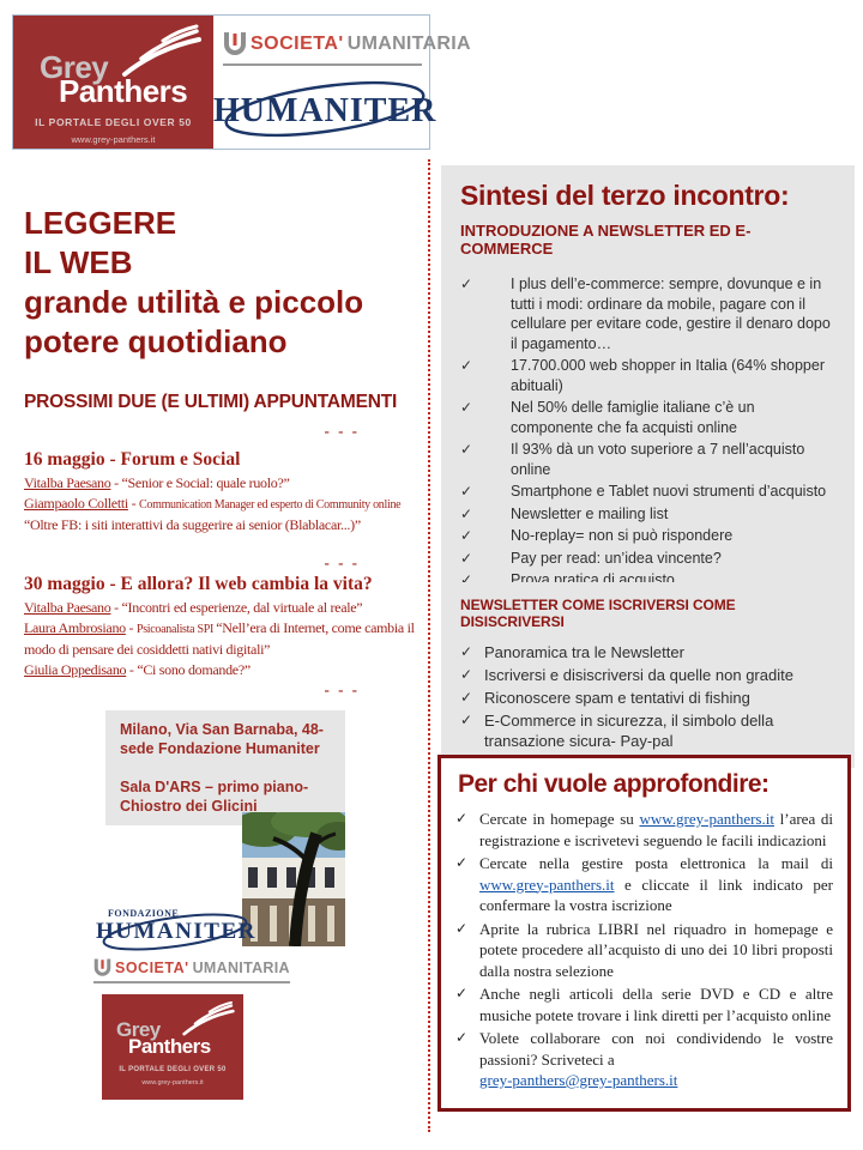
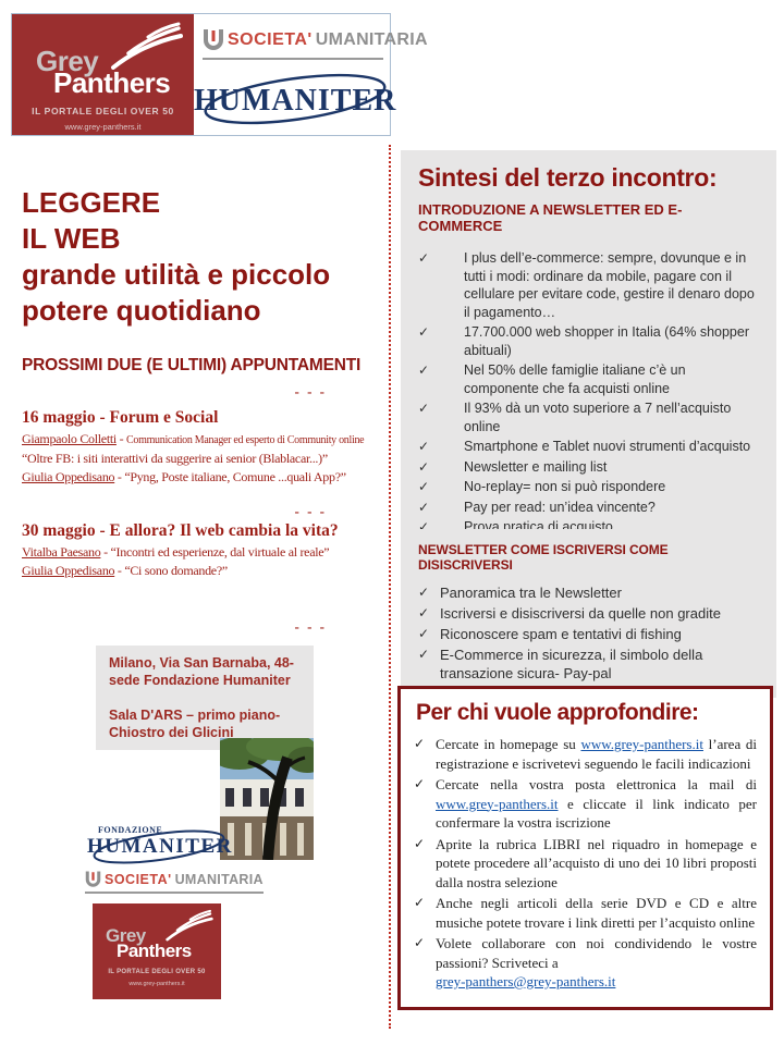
  Grey
  Panthers
  IL PORTALE DEGLI OVER 50
  www.grey-panthers.it
  SOCIETA'
  UMANITARIA
  HUMANITER
  LEGGERE
  IL WEB
  grande utilità e piccolo
  potere quotidiano
  PROSSIMI DUE (E ULTIMI) APPUNTAMENTI
  - - -
  16 maggio - Forum e Social
- Vitalba Paesano - “Senior e Social: quale ruolo?”
  Giampaolo Colletti - Communication Manager ed esperto di Community online
  “Oltre FB: i siti interattivi da suggerire ai senior (Blablacar...)”
+ Giulia Oppedisano - “Pyng, Poste italiane, Comune ...quali App?”
  - - -
  30 maggio - E allora? Il web cambia la vita?
  Vitalba Paesano - “Incontri ed esperienze, dal virtuale al reale”
- Laura Ambrosiano - Psicoanalista SPI “Nell’era di Internet, come cambia il modo di pensare dei cosiddetti nativi digitali”
  Giulia Oppedisano - “Ci sono domande?”
  - - -
  Milano, Via San Barnaba, 48-
  sede Fondazione Humaniter
  Sala D'ARS – primo piano-
  Chiostro dei Glicini
  FONDAZIONE
  HUMANITER
  SOCIETA'
  UMANITARIA
  Grey
  Panthers
  Sintesi del terzo incontro:
  INTRODUZIONE A NEWSLETTER ED E-COMMERCE
  ✓
  I plus dell’e-commerce: sempre, dovunque e in tutti i modi: ordinare da mobile, pagare con il cellulare per evitare code, gestire il denaro dopo il pagamento…
  ✓
  17.700.000 web shopper in Italia (64% shopper abituali)
  ✓
  Nel 50% delle famiglie italiane c’è un componente che fa acquisti online
  ✓
  Il 93% dà un voto superiore a 7 nell’acquisto online
  ✓
  Smartphone e Tablet nuovi strumenti d’acquisto
  ✓
  Newsletter e mailing list
  ✓
  No-replay= non si può rispondere
  ✓
  Pay per read: un’idea vincente?
  ✓
  Prova pratica di acquisto
  NEWSLETTER COME ISCRIVERSI COME DISISCRIVERSI
  ✓
  Panoramica tra le Newsletter
  ✓
  Iscriversi e disiscriversi da quelle non gradite
  ✓
  Riconoscere spam e tentativi di fishing
  ✓
  E-Commerce in sicurezza, il simbolo della transazione sicura- Pay-pal
  Per chi vuole approfondire:
  ✓
  Cercate in homepage su www.grey-panthers.it l’area di registrazione e iscrivetevi seguendo le facili indicazioni
  ✓
- Cercate nella gestire posta elettronica la mail di www.grey-panthers.it e cliccate il link indicato per confermare la vostra iscrizione
+ Cercate nella vostra posta elettronica la mail di www.grey-panthers.it e cliccate il link indicato per confermare la vostra iscrizione
  ✓
  Aprite la rubrica LIBRI nel riquadro in homepage e potete procedere all’acquisto di uno dei 10 libri proposti dalla nostra selezione
  ✓
  Anche negli articoli della serie DVD e CD e altre musiche potete trovare i link diretti per l’acquisto online
  ✓
  Volete collaborare con noi condividendo le vostre passioni? Scriveteci a
  grey-panthers@grey-panthers.it
